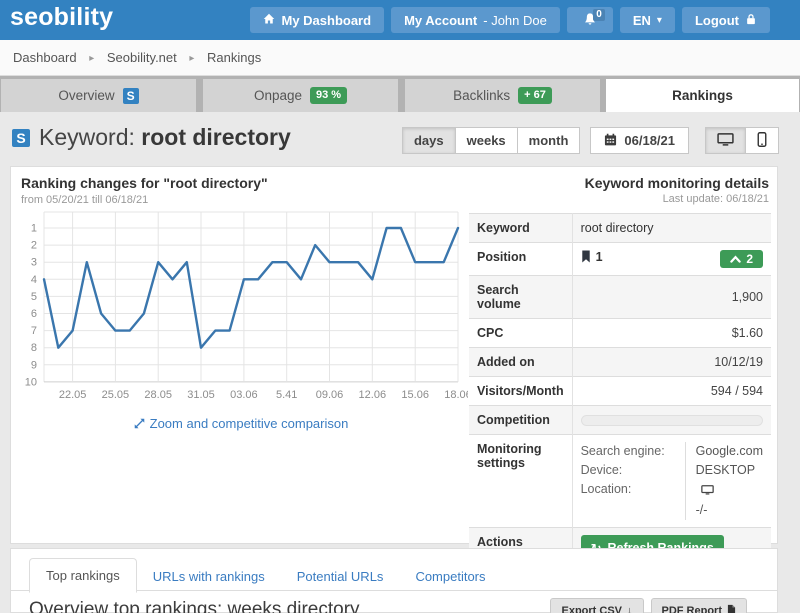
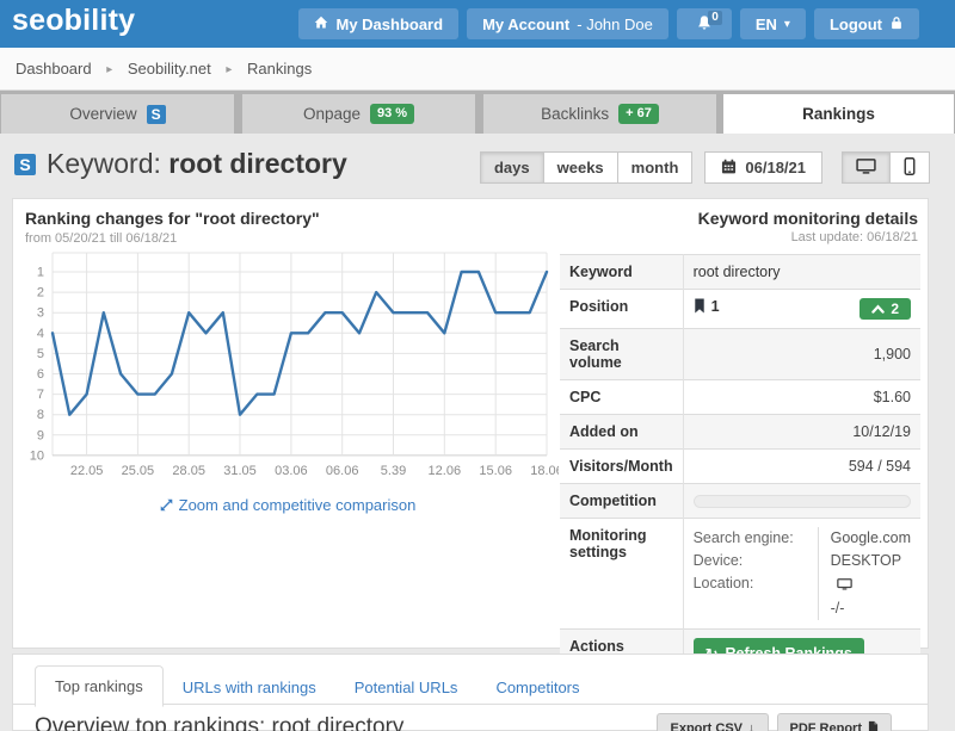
  seobility
  My Dashboard
  My Account
  - John Doe
  0
  EN
  ▾
  Logout
  Dashboard ▸ Seobility.net ▸ Rankings
  Overview
  S
  Onpage
  93 %
  Backlinks
  + 67
  Rankings
  S
  Keyword: root directory
  days
  weeks
  month
  06/18/21
  Ranking changes for "root directory"
  from 05/20/21 till 06/18/21
  1
  2
  3
  4
  5
  6
  7
  8
  9
  10
  22.05
  25.05
  28.05
  31.05
  03.06
- 5.41
+ 06.06
- 09.06
+ 5.39
  12.06
  15.06
  18.0
  Zoom and competitive comparison
  Keyword monitoring details
  Last update: 06/18/21
  Keyword	root directory
  Position	1 2
  Search volume	1,900
  CPC	$1.60
  Added on	10/12/19
  Visitors/Month	594 / 594
  Competition
  Monitoring settings	Search engine: Device: Location: Google.com DESKTOP -/-
  Top rankings
  URLs with rankings
  Potential URLs
  Competitors
- Overview top rankings: weeks directory
+ Overview top rankings: root directory
  Export CSV
  ↓
  PDF Report
